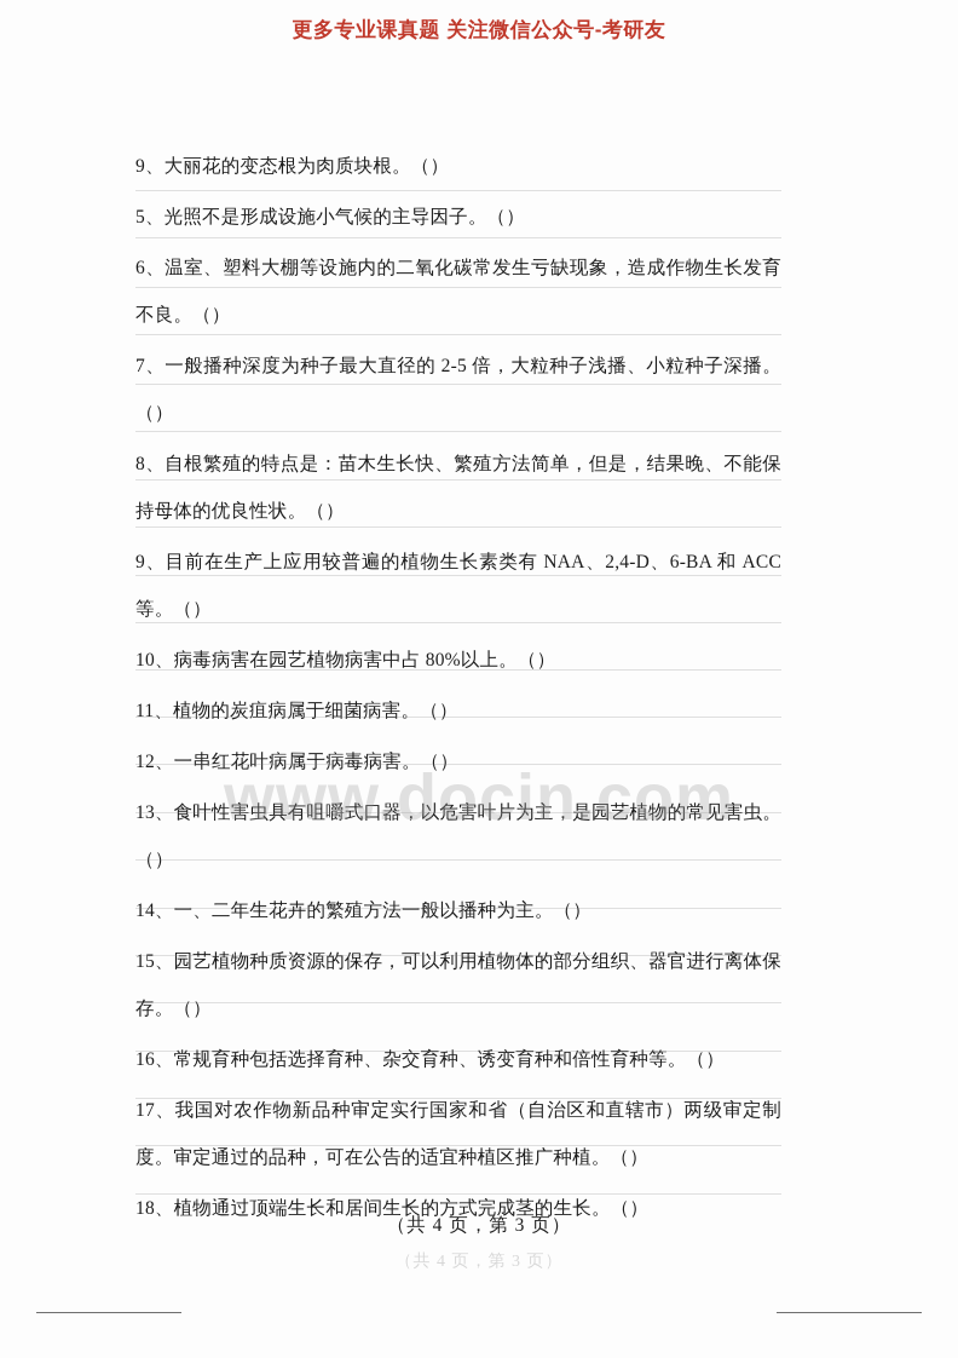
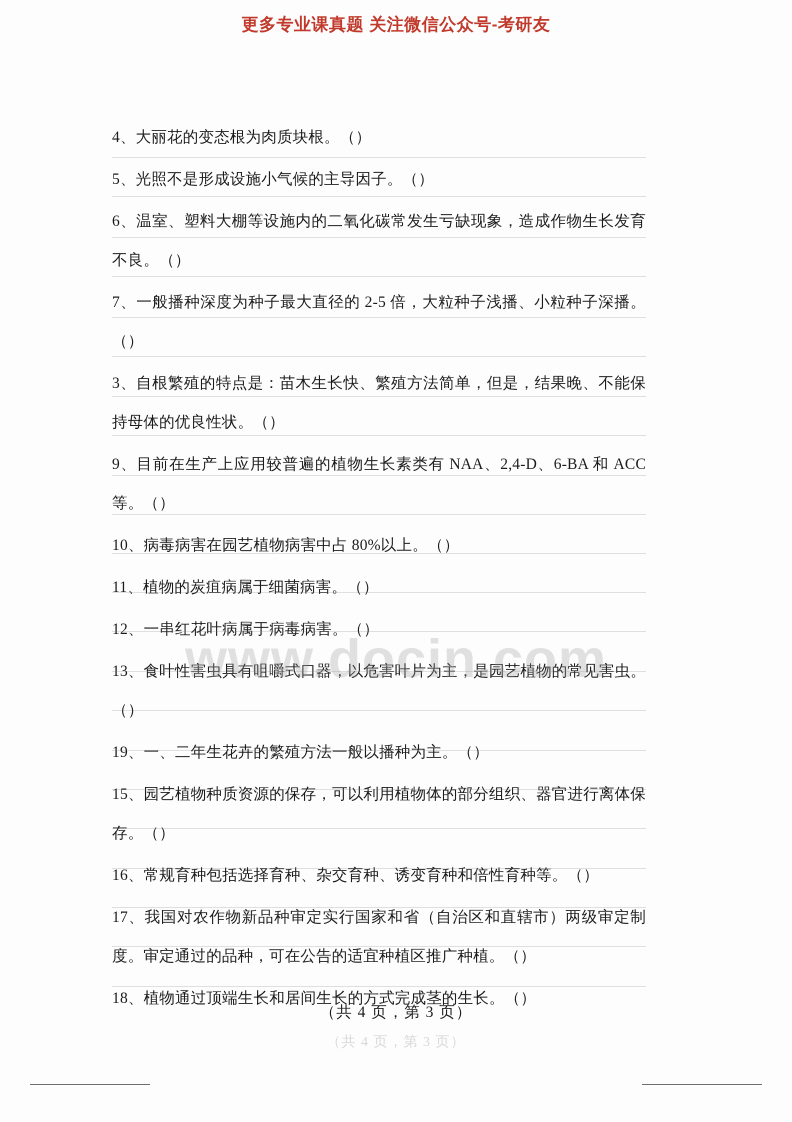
  更多专业课真题 关注微信公众号-考研友
- 9、大丽花的变态根为肉质块根。（）
+ 4、大丽花的变态根为肉质块根。（）
  5、光照不是形成设施小气候的主导因子。（）
  6、温室、塑料大棚等设施内的二氧化碳常发生亏缺现象，造成作物生长发育不良。（）
  7、一般播种深度为种子最大直径的 2-5 倍，大粒种子浅播、小粒种子深播。（）
- 8、自根繁殖的特点是：苗木生长快、繁殖方法简单，但是，结果晚、不能保持母体的优良性状。（）
+ 3、自根繁殖的特点是：苗木生长快、繁殖方法简单，但是，结果晚、不能保持母体的优良性状。（）
  9、目前在生产上应用较普遍的植物生长素类有 NAA、2,4-D、6-BA 和 ACC 等。（）
  10、病毒病害在园艺植物病害中占 80%以上。（）
  11、植物的炭疽病属于细菌病害。（）
  12、一串红花叶病属于病毒病害。（）
  13、食叶性害虫具有咀嚼式口器，以危害叶片为主，是园艺植物的常见害虫。（）
- 14、一、二年生花卉的繁殖方法一般以播种为主。（）
+ 19、一、二年生花卉的繁殖方法一般以播种为主。（）
  15、园艺植物种质资源的保存，可以利用植物体的部分组织、器官进行离体保存。（）
  16、常规育种包括选择育种、杂交育种、诱变育种和倍性育种等。（）
  17、我国对农作物新品种审定实行国家和省（自治区和直辖市）两级审定制度。审定通过的品种，可在公告的适宜种植区推广种植。（）
  18、植物通过顶端生长和居间生长的方式完成茎的生长。（）
  www.docin.com
  （共 4 页，第 3 页）
  （共 4 页，第 3 页）
